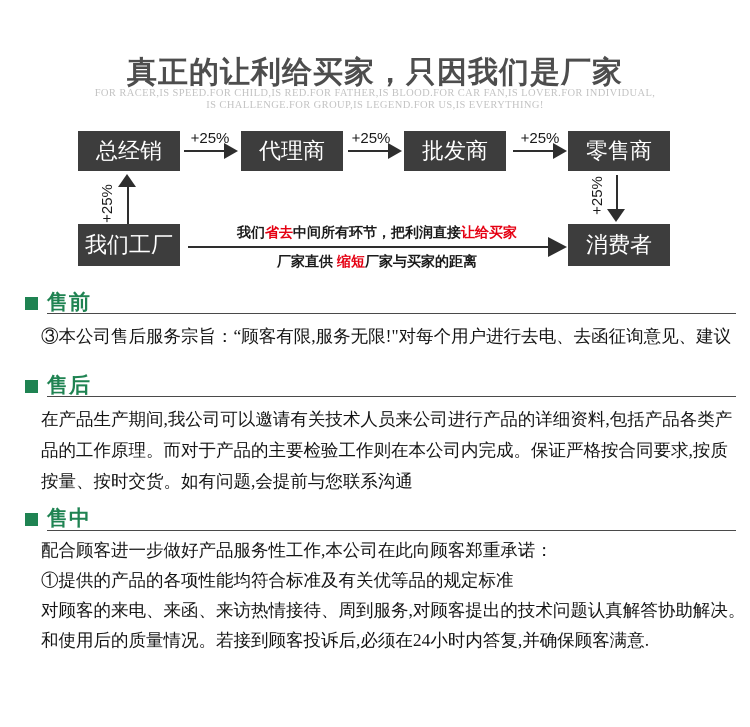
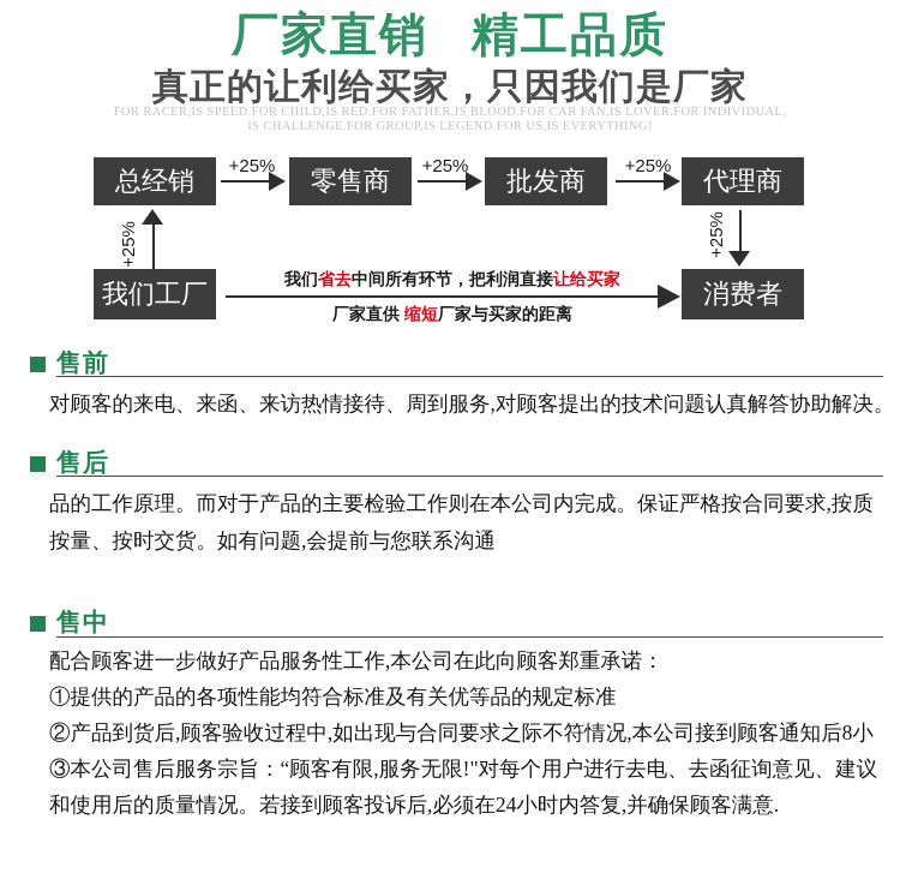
+ 厂家直销
+ 精工品质
  真正的让利给买家，只因我们是厂家
  FOR RACER,IS SPEED.FOR CHILD,IS RED.FOR FATHER,IS BLOOD.FOR CAR FAN,IS LOVER.FOR INDIVIDUAL,
  IS CHALLENGE.FOR GROUP,IS LEGEND.FOR US,IS EVERYTHING!
  总经销
- 代理商
+ 零售商
  批发商
- 零售商
+ 代理商
  我们工厂
  消费者
  +25%
  +25%
  +25%
  我们省去中间所有环节，把利润直接让给买家
  厂家直供 缩短厂家与买家的距离
  售前
- ③本公司售后服务宗旨：“顾客有限,服务无限!"对每个用户进行去电、去函征询意见、建议
+ 对顾客的来电、来函、来访热情接待、周到服务,对顾客提出的技术问题认真解答协助解决。
  售后
- 在产品生产期间,我公司可以邀请有关技术人员来公司进行产品的详细资料,包括产品各类产
  品的工作原理。而对于产品的主要检验工作则在本公司内完成。保证严格按合同要求,按质
  按量、按时交货。如有问题,会提前与您联系沟通
  售中
  配合顾客进一步做好产品服务性工作,本公司在此向顾客郑重承诺：
  ①提供的产品的各项性能均符合标准及有关优等品的规定标准
+ ②产品到货后,顾客验收过程中,如出现与合同要求之际不符情况,本公司接到顾客通知后8小
- 对顾客的来电、来函、来访热情接待、周到服务,对顾客提出的技术问题认真解答协助解决。
+ ③本公司售后服务宗旨：“顾客有限,服务无限!"对每个用户进行去电、去函征询意见、建议
  和使用后的质量情况。若接到顾客投诉后,必须在24小时内答复,并确保顾客满意.
